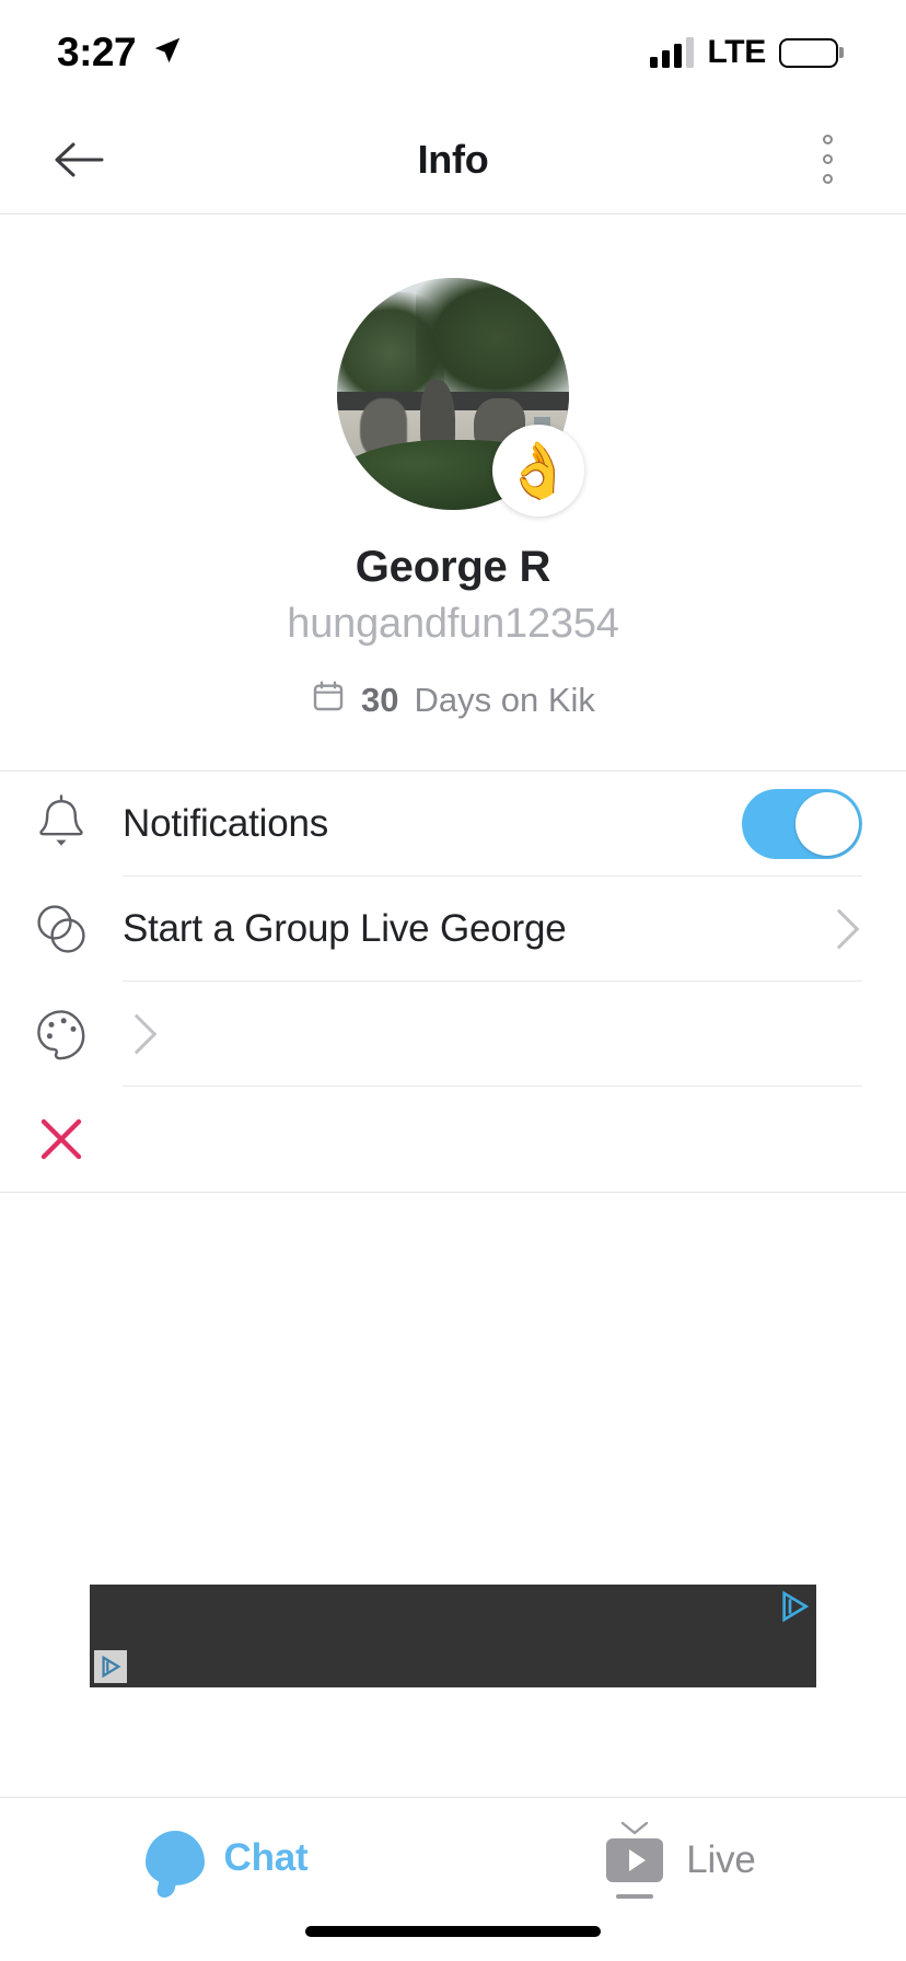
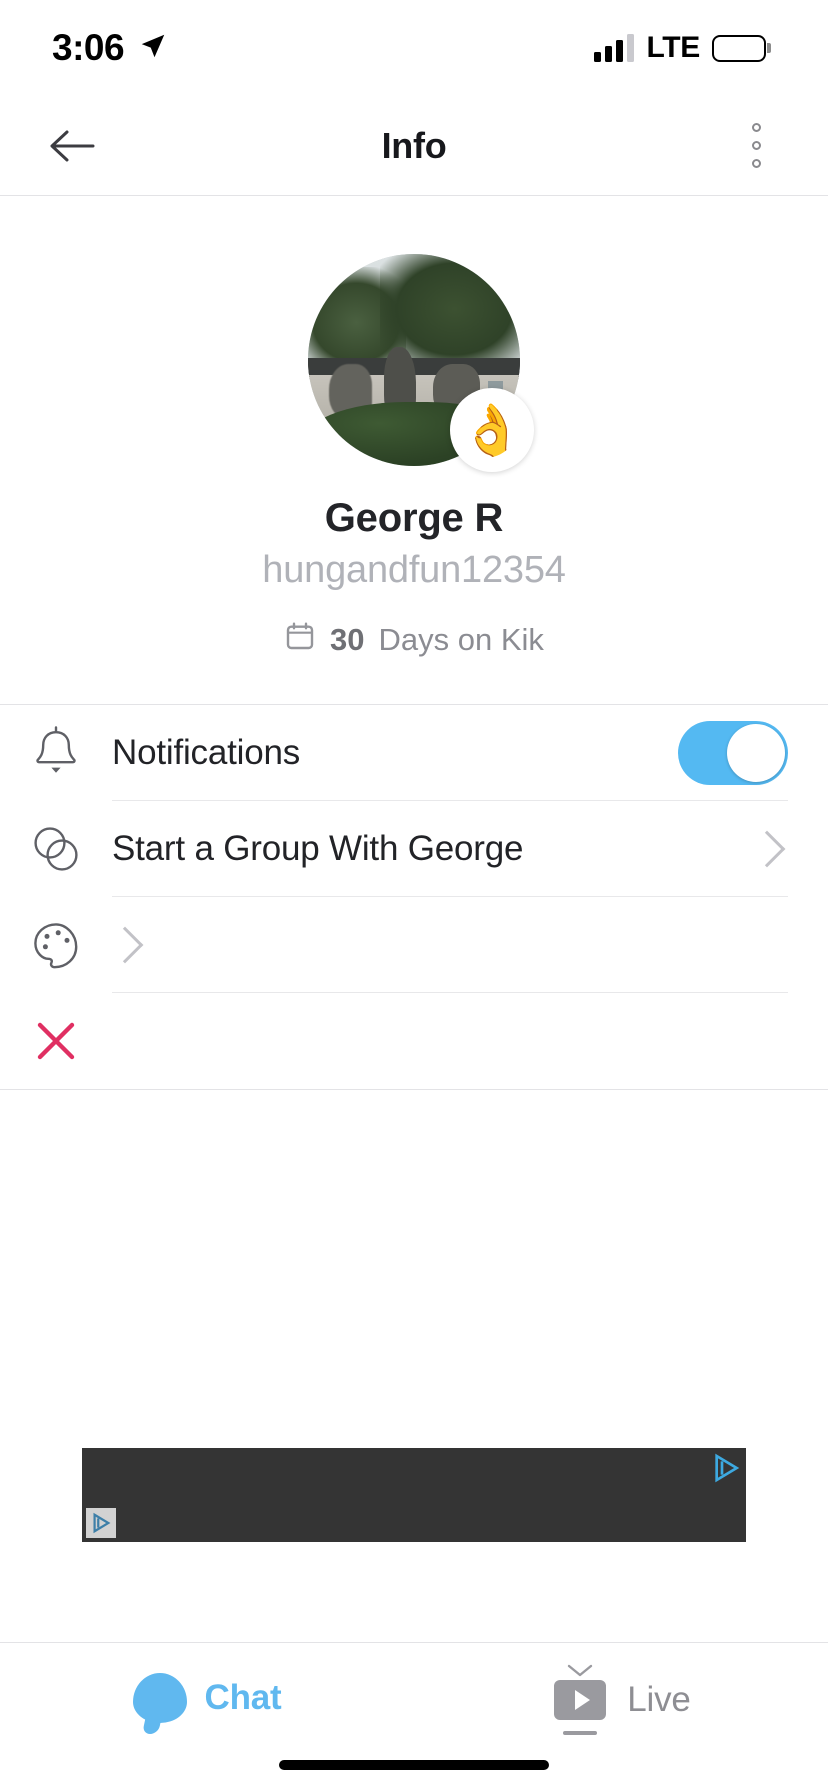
- 3:27
+ 3:06
  LTE
  Info
  👌
  George R
  hungandfun12354
  30
  Days on Kik
  Notifications
- Start a Group Live George
+ Start a Group With George
  Chat
  Live
